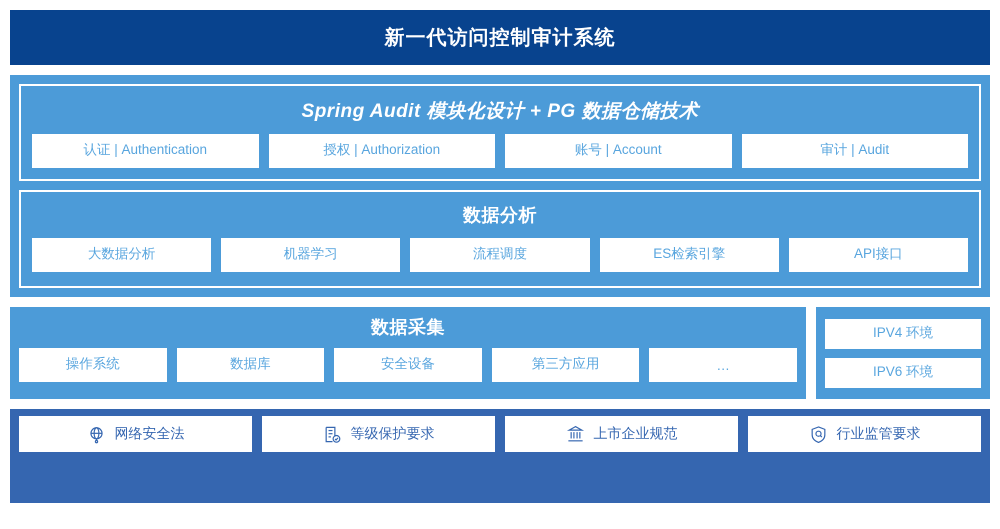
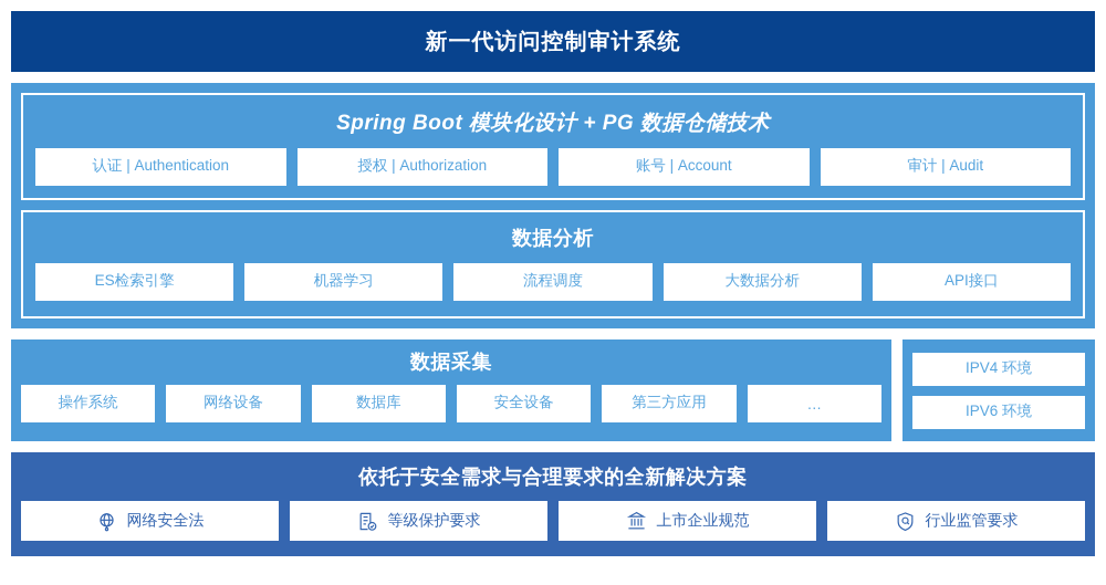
  新一代访问控制审计系统
- Spring Audit 模块化设计 + PG 数据仓储技术
+ Spring Boot 模块化设计 + PG 数据仓储技术
  认证 | Authentication
  授权 | Authorization
  账号 | Account
  审计 | Audit
  数据分析
- 大数据分析
+ ES检索引擎
  机器学习
  流程调度
- ES检索引擎
+ 大数据分析
  API接口
  数据采集
  操作系统
+ 网络设备
  数据库
  安全设备
  第三方应用
  …
  IPV4 环境
  IPV6 环境
+ 依托于安全需求与合理要求的全新解决方案
  网络安全法
  等级保护要求
  上市企业规范
  行业监管要求
